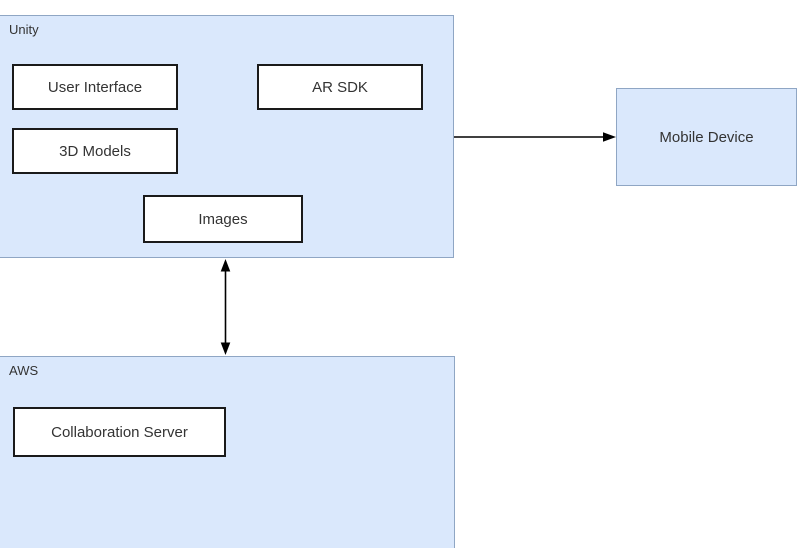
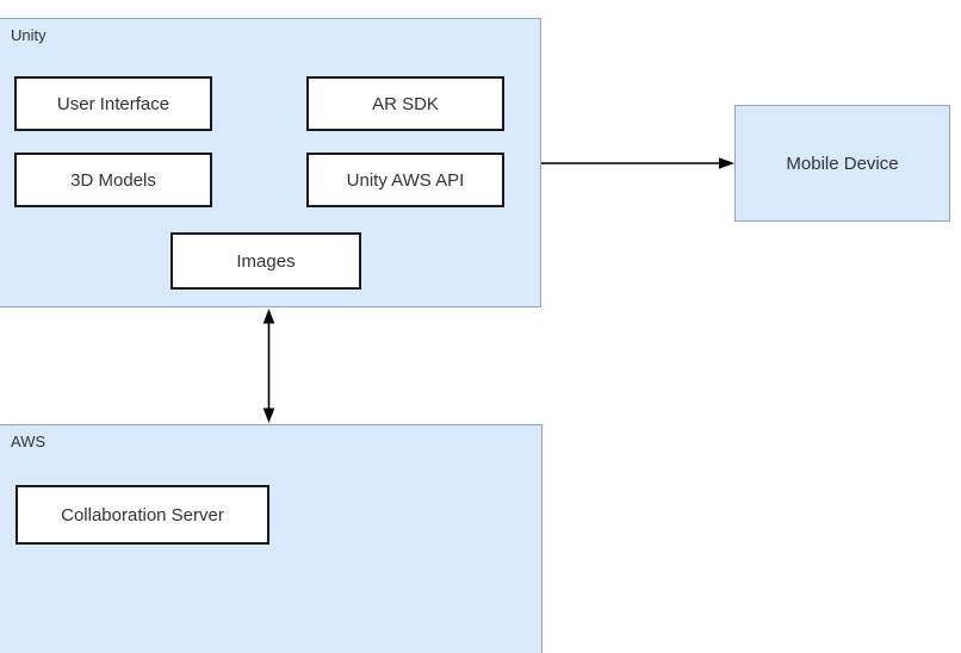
  Unity
  User Interface
  AR SDK
  3D Models
+ Unity AWS API
  Images
  AWS
  Collaboration Server
  Mobile Device
